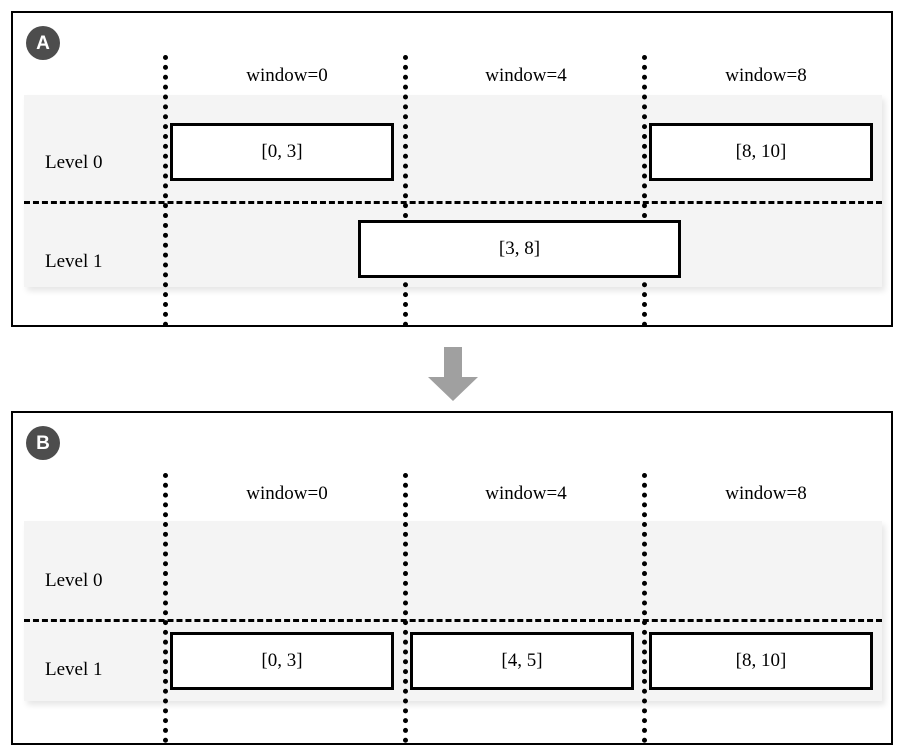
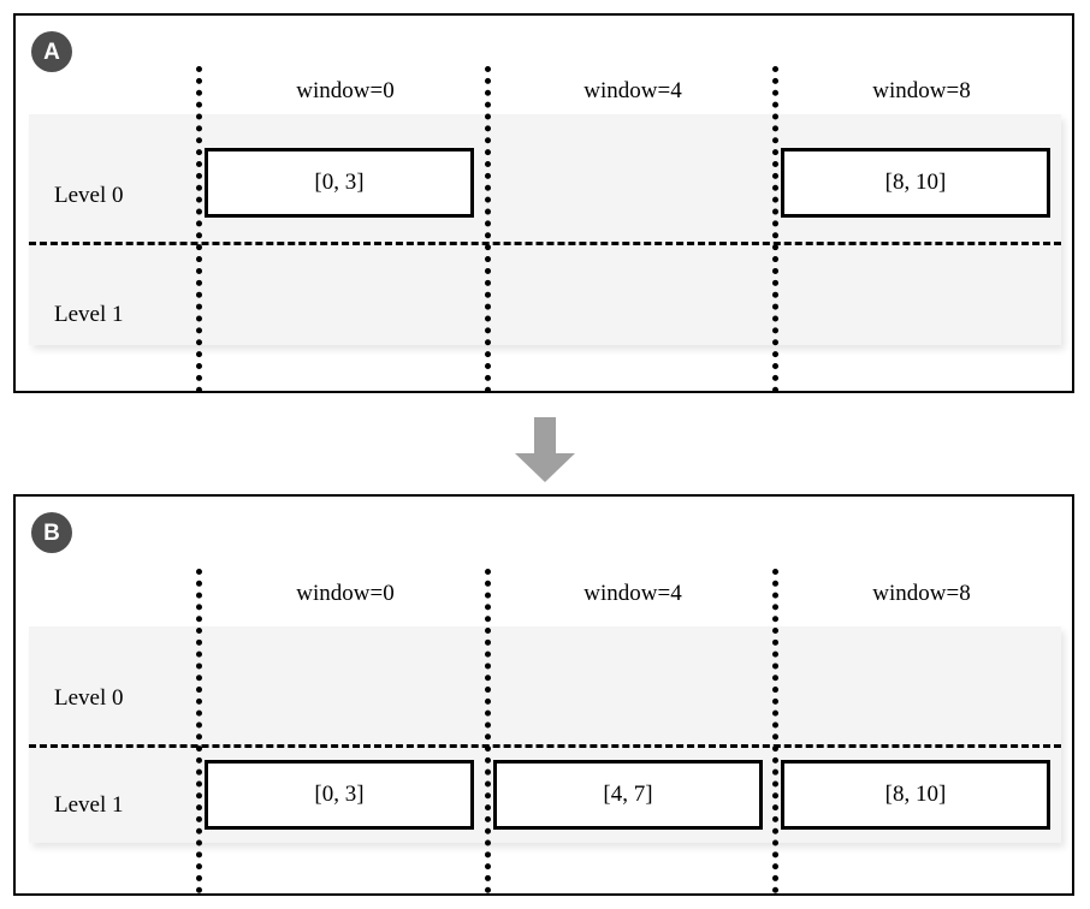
  A
  window=0
  window=4
  window=8
  Level 0
  Level 1
  [0, 3]
  [8, 10]
- [3, 8]
  B
  window=0
  window=4
  window=8
  Level 0
  Level 1
  [0, 3]
- [4, 5]
+ [4, 7]
  [8, 10]
